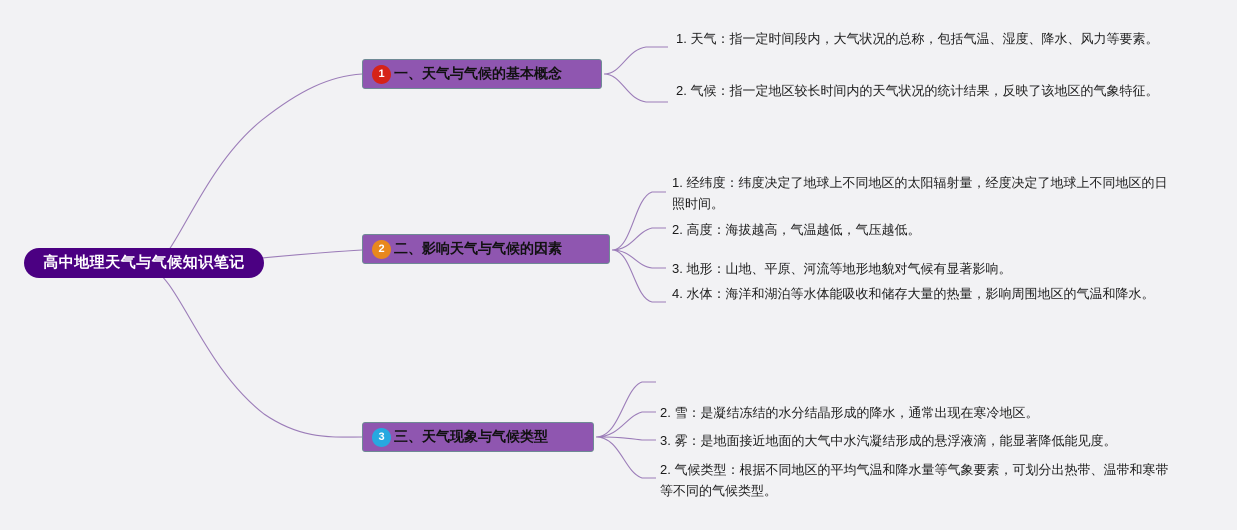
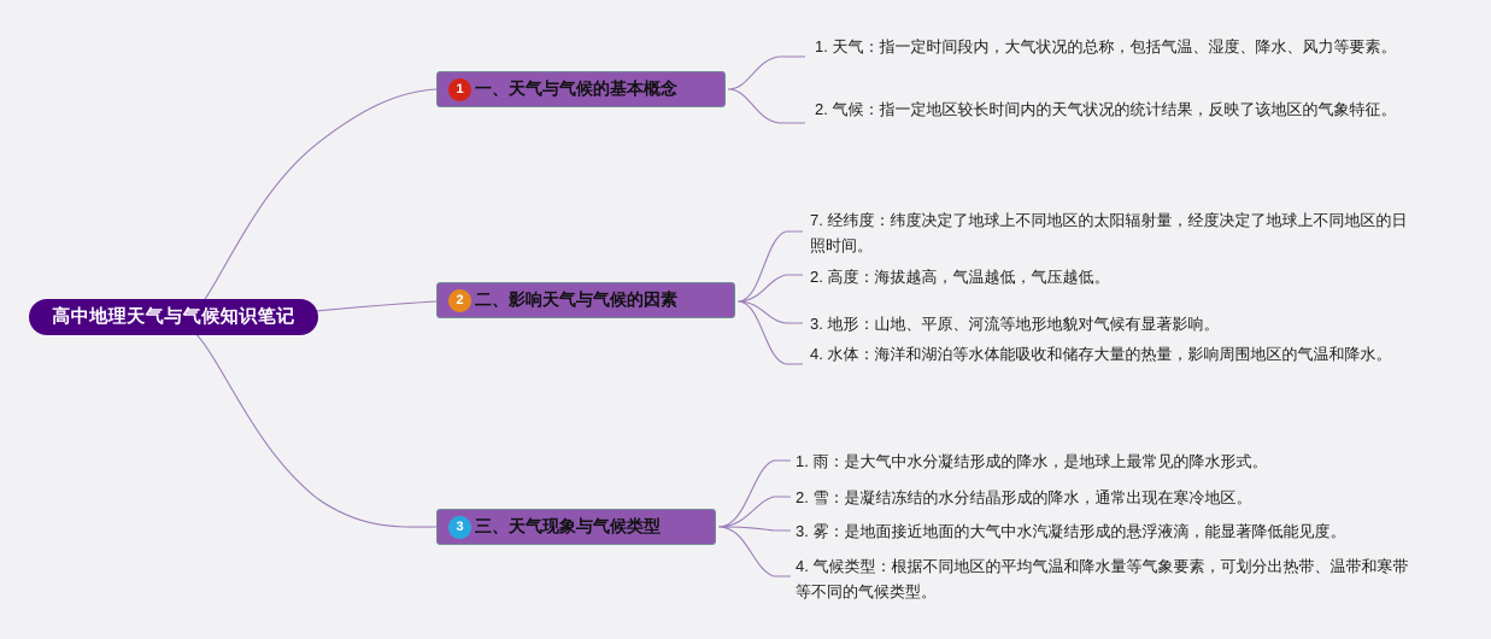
  高中地理天气与气候知识笔记
  1
  一、天气与气候的基本概念
  1. 天气：指一定时间段内，大气状况的总称，包括气温、湿度、降水、风力等要素。
  2. 气候：指一定地区较长时间内的天气状况的统计结果，反映了该地区的气象特征。
  2
  二、影响天气与气候的因素
- 1. 经纬度：纬度决定了地球上不同地区的太阳辐射量，经度决定了地球上不同地区的日照时间。
+ 7. 经纬度：纬度决定了地球上不同地区的太阳辐射量，经度决定了地球上不同地区的日照时间。
  2. 高度：海拔越高，气温越低，气压越低。
  3. 地形：山地、平原、河流等地形地貌对气候有显著影响。
  4. 水体：海洋和湖泊等水体能吸收和储存大量的热量，影响周围地区的气温和降水。
  3
  三、天气现象与气候类型
+ 1. 雨：是大气中水分凝结形成的降水，是地球上最常见的降水形式。
  2. 雪：是凝结冻结的水分结晶形成的降水，通常出现在寒冷地区。
  3. 雾：是地面接近地面的大气中水汽凝结形成的悬浮液滴，能显著降低能见度。
- 2. 气候类型：根据不同地区的平均气温和降水量等气象要素，可划分出热带、温带和寒带等不同的气候类型。
+ 4. 气候类型：根据不同地区的平均气温和降水量等气象要素，可划分出热带、温带和寒带等不同的气候类型。
